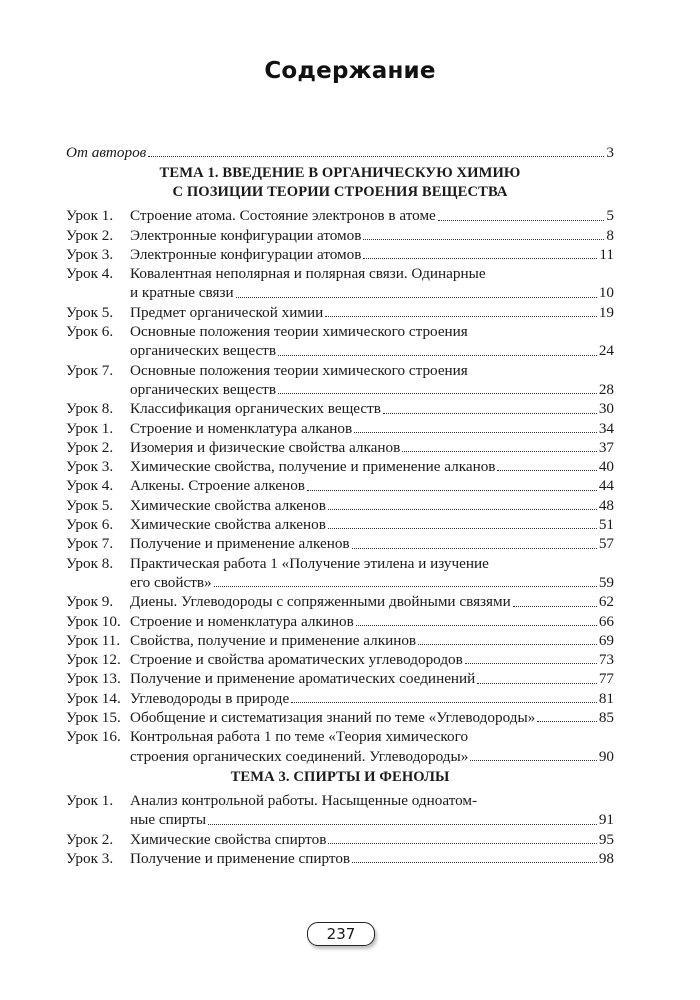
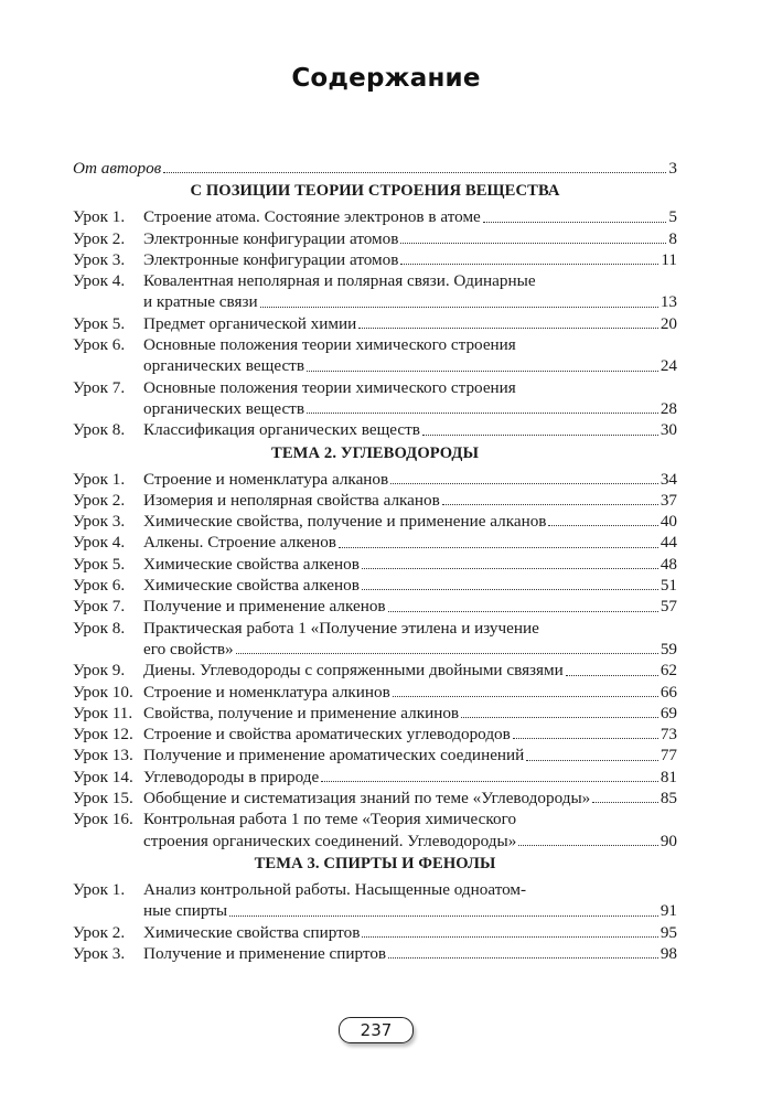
  Содержание
  От авторов
  3
- ТЕМА 1. ВВЕДЕНИЕ В ОРГАНИЧЕСКУЮ ХИМИЮ
  С ПОЗИЦИИ ТЕОРИИ СТРОЕНИЯ ВЕЩЕСТВА
  Урок 1.
  Строение атома. Состояние электронов в атоме
  5
  Урок 2.
  Электронные конфигурации атомов
  8
  Урок 3.
  Электронные конфигурации атомов
  11
  Урок 4.
  Ковалентная неполярная и полярная связи. Одинарные
  и кратные связи
- 10
+ 13
  Урок 5.
  Предмет органической химии
- 19
+ 20
  Урок 6.
  Основные положения теории химического строения
  органических веществ
  24
  Урок 7.
  Основные положения теории химического строения
  органических веществ
  28
  Урок 8.
  Классификация органических веществ
  30
+ ТЕМА 2. УГЛЕВОДОРОДЫ
  Урок 1.
  Строение и номенклатура алканов
  34
  Урок 2.
- Изомерия и физические свойства алканов
+ Изомерия и неполярная свойства алканов
  37
  Урок 3.
  Химические свойства, получение и применение алканов
  40
  Урок 4.
  Алкены. Строение алкенов
  44
  Урок 5.
  Химические свойства алкенов
  48
  Урок 6.
  Химические свойства алкенов
  51
  Урок 7.
  Получение и применение алкенов
  57
  Урок 8.
  Практическая работа 1 «Получение этилена и изучение
  его свойств»
  59
  Урок 9.
  Диены. Углеводороды с сопряженными двойными связями
  62
  Урок 10.
  Строение и номенклатура алкинов
  66
  Урок 11.
  Свойства, получение и применение алкинов
  69
  Урок 12.
  Строение и свойства ароматических углеводородов
  73
  Урок 13.
  Получение и применение ароматических соединений
  77
  Урок 14.
  Углеводороды в природе
  81
  Урок 15.
  Обобщение и систематизация знаний по теме «Углеводороды»
  85
  Урок 16.
  Контрольная работа 1 по теме «Теория химического
  строения органических соединений. Углеводороды»
  90
  ТЕМА 3. СПИРТЫ И ФЕНОЛЫ
  Урок 1.
  Анализ контрольной работы. Насыщенные одноатом-
  ные спирты
  91
  Урок 2.
  Химические свойства спиртов
  95
  Урок 3.
  Получение и применение спиртов
  98
  237
